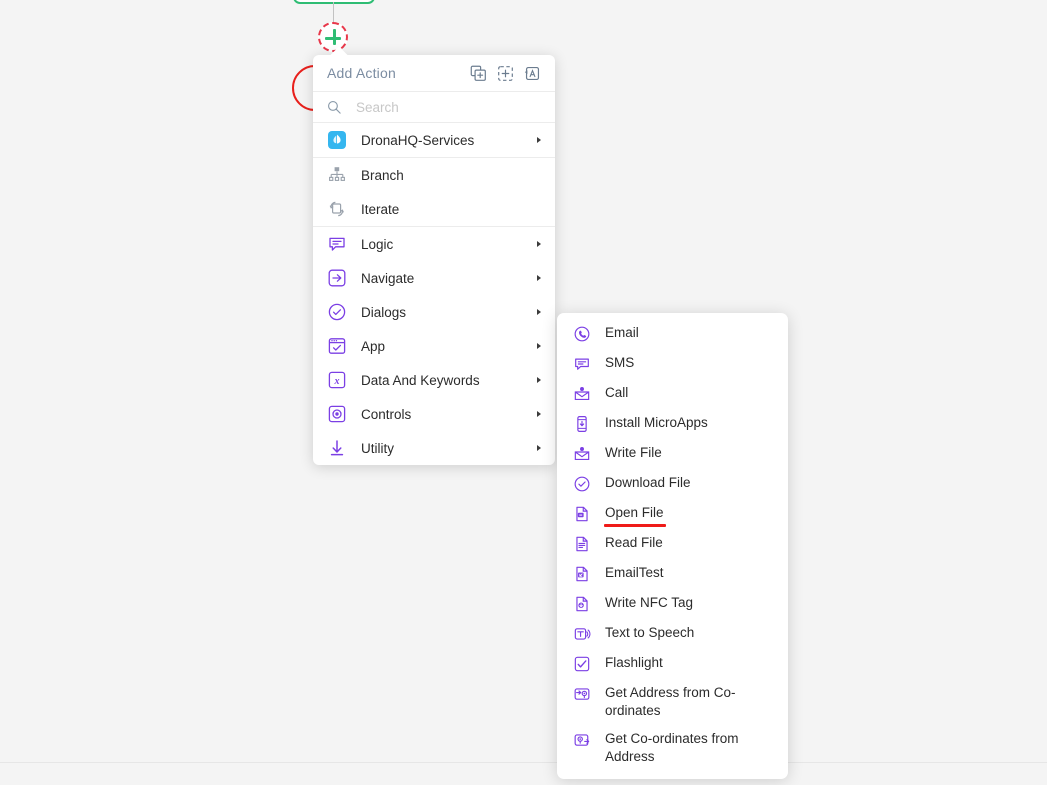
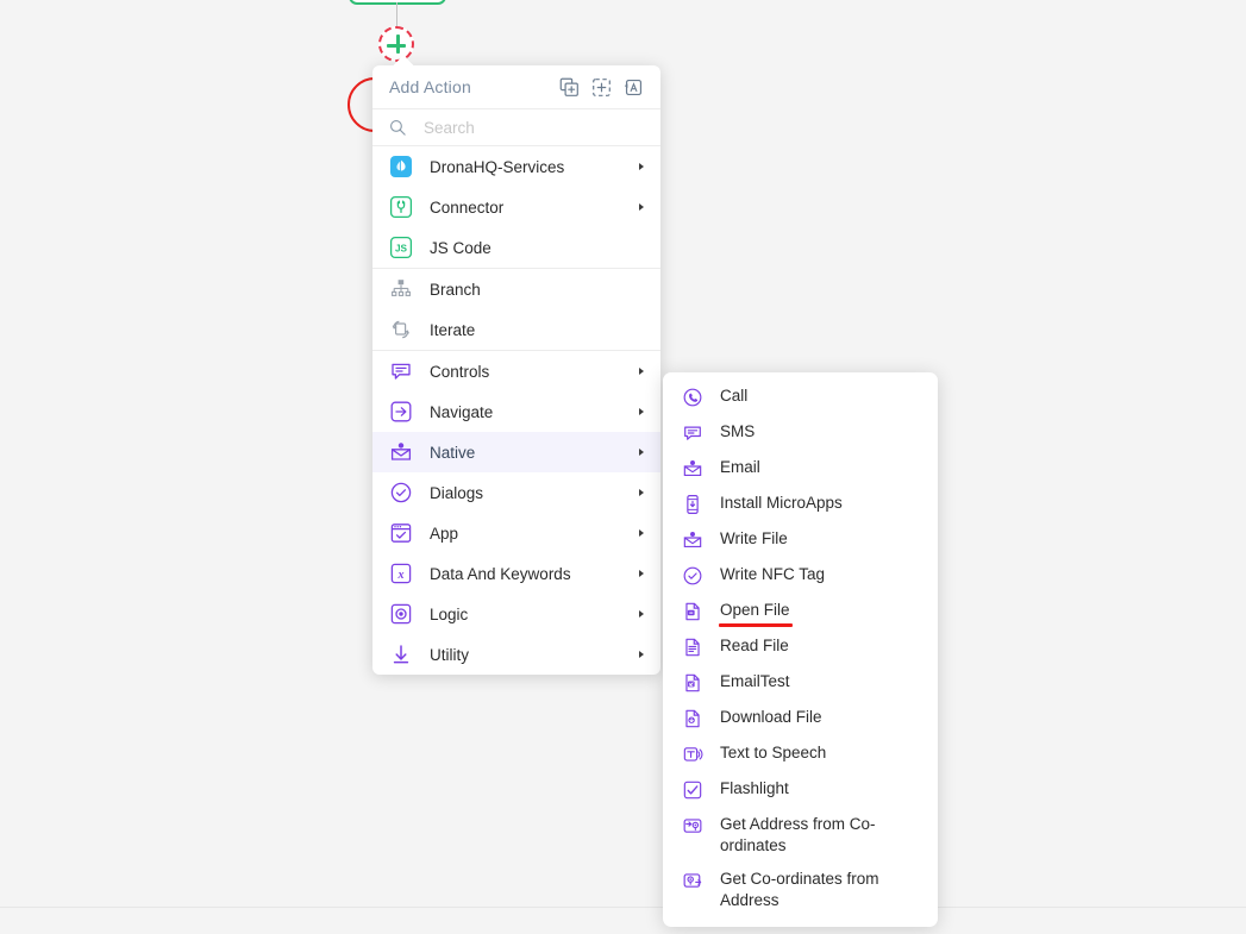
  Add Action
  Search
  DronaHQ-Services
+ Connector
+ JS
+ JS Code
  Branch
  Iterate
- Logic
+ Controls
  Navigate
+ Native
  Dialogs
  App
  x
  Data And Keywords
- Controls
+ Logic
  Utility
- Email
+ Call
  SMS
- Call
+ Email
  Install MicroApps
  Write File
- Download File
+ Write NFC Tag
  Open File
  Read File
  EmailTest
- Write NFC Tag
+ Download File
  Text to Speech
  Flashlight
  Get Address from Co-ordinates
  Get Co-ordinates from Address
